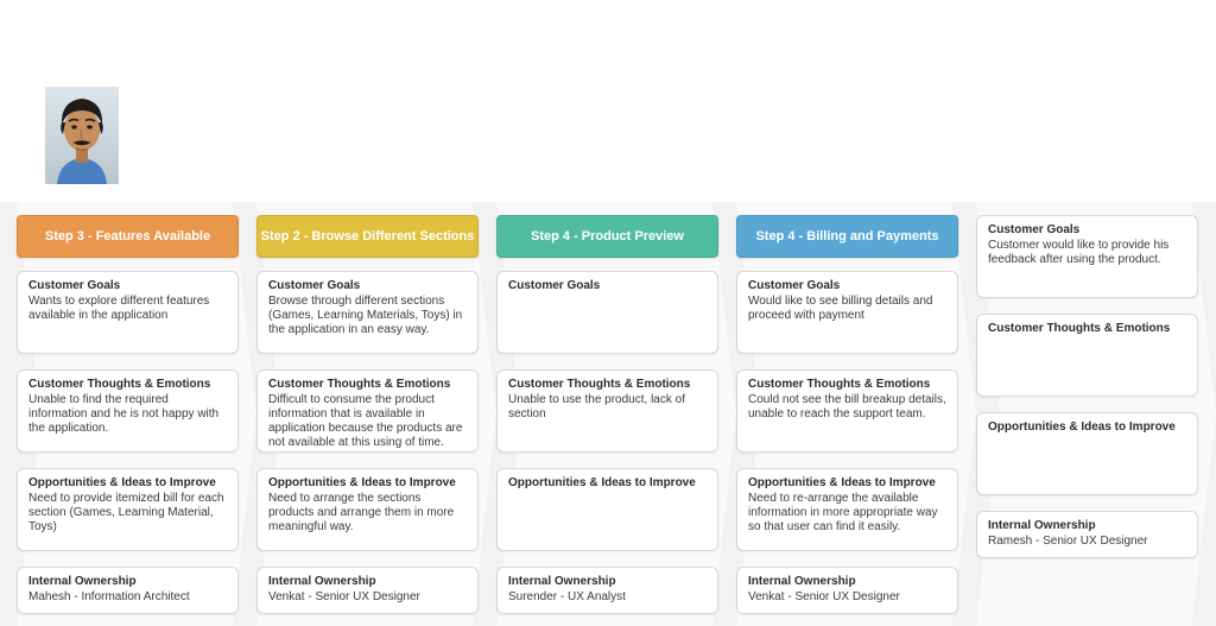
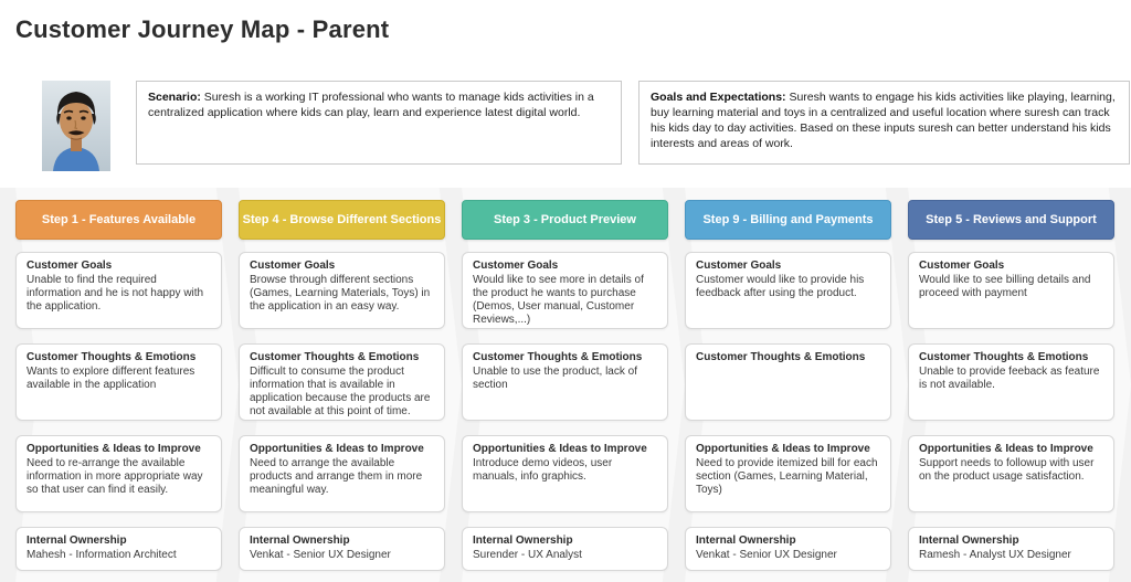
+ Customer Journey Map - Parent
+ Scenario: Suresh is a working IT professional who wants to manage kids activities in a centralized application where kids can play, learn and experience latest digital world.
+ Goals and Expectations: Suresh wants to engage his kids activities like playing, learning, buy learning material and toys in a centralized and useful location where suresh can track his kids day to day activities. Based on these inputs suresh can better understand his kids interests and areas of work.
- Step 3 - Features Available
+ Step 1 - Features Available
  Customer Goals
- Wants to explore different features available in the application
+ Unable to find the required information and he is not happy with the application.
  Customer Thoughts & Emotions
- Unable to find the required information and he is not happy with the application.
+ Wants to explore different features available in the application
  Opportunities & Ideas to Improve
- Need to provide itemized bill for each section (Games, Learning Material, Toys)
+ Need to re-arrange the available information in more appropriate way so that user can find it easily.
  Internal Ownership
  Mahesh - Information Architect
- Step 2 - Browse Different Sections
+ Step 4 - Browse Different Sections
  Customer Goals
  Browse through different sections (Games, Learning Materials, Toys) in the application in an easy way.
  Customer Thoughts & Emotions
- Difficult to consume the product information that is available in application because the products are not available at this using of time.
+ Difficult to consume the product information that is available in application because the products are not available at this point of time.
  Opportunities & Ideas to Improve
- Need to arrange the sections products and arrange them in more meaningful way.
+ Need to arrange the available products and arrange them in more meaningful way.
  Internal Ownership
  Venkat - Senior UX Designer
- Step 4 - Product Preview
+ Step 3 - Product Preview
  Customer Goals
+ Would like to see more in details of the product he wants to purchase (Demos, User manual, Customer Reviews,...)
  Customer Thoughts & Emotions
  Unable to use the product, lack of section
  Opportunities & Ideas to Improve
+ Introduce demo videos, user manuals, info graphics.
  Internal Ownership
  Surender - UX Analyst
- Step 4 - Billing and Payments
+ Step 9 - Billing and Payments
  Customer Goals
- Would like to see billing details and proceed with payment
+ Customer would like to provide his feedback after using the product.
  Customer Thoughts & Emotions
- Could not see the bill breakup details, unable to reach the support team.
  Opportunities & Ideas to Improve
- Need to re-arrange the available information in more appropriate way so that user can find it easily.
+ Need to provide itemized bill for each section (Games, Learning Material, Toys)
  Internal Ownership
  Venkat - Senior UX Designer
+ Step 5 - Reviews and Support
  Customer Goals
- Customer would like to provide his feedback after using the product.
+ Would like to see billing details and proceed with payment
  Customer Thoughts & Emotions
+ Unable to provide feeback as feature is not available.
  Opportunities & Ideas to Improve
+ Support needs to followup with user on the product usage satisfaction.
  Internal Ownership
- Ramesh - Senior UX Designer
+ Ramesh - Analyst UX Designer
